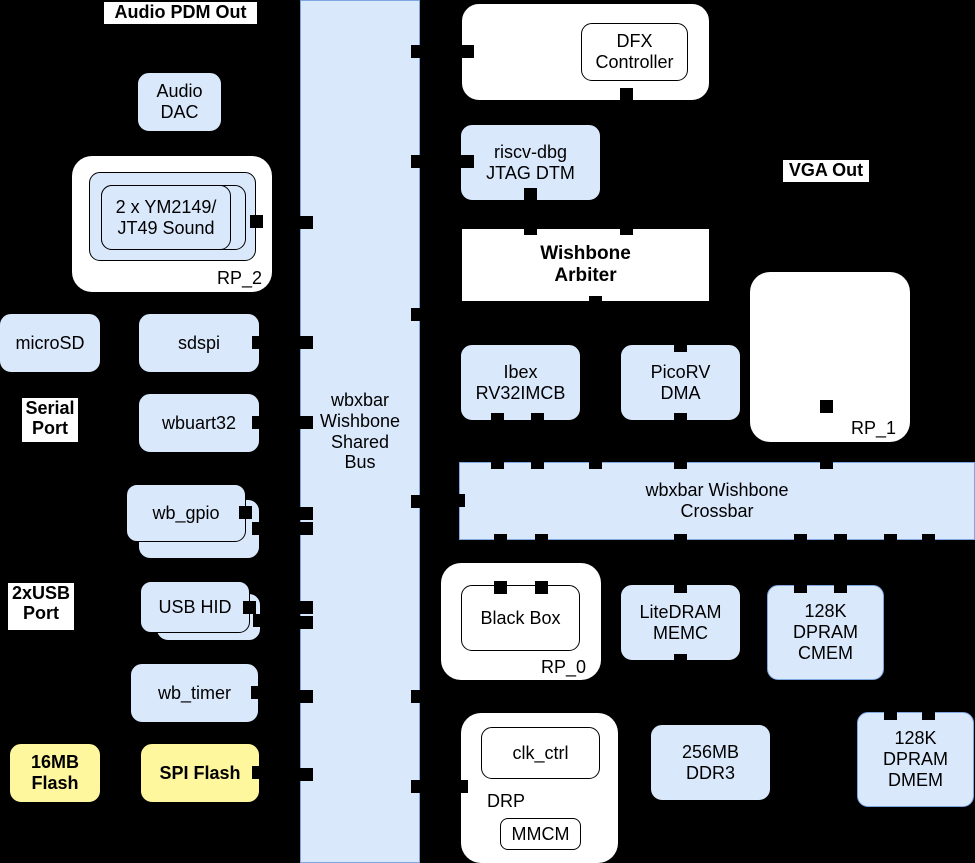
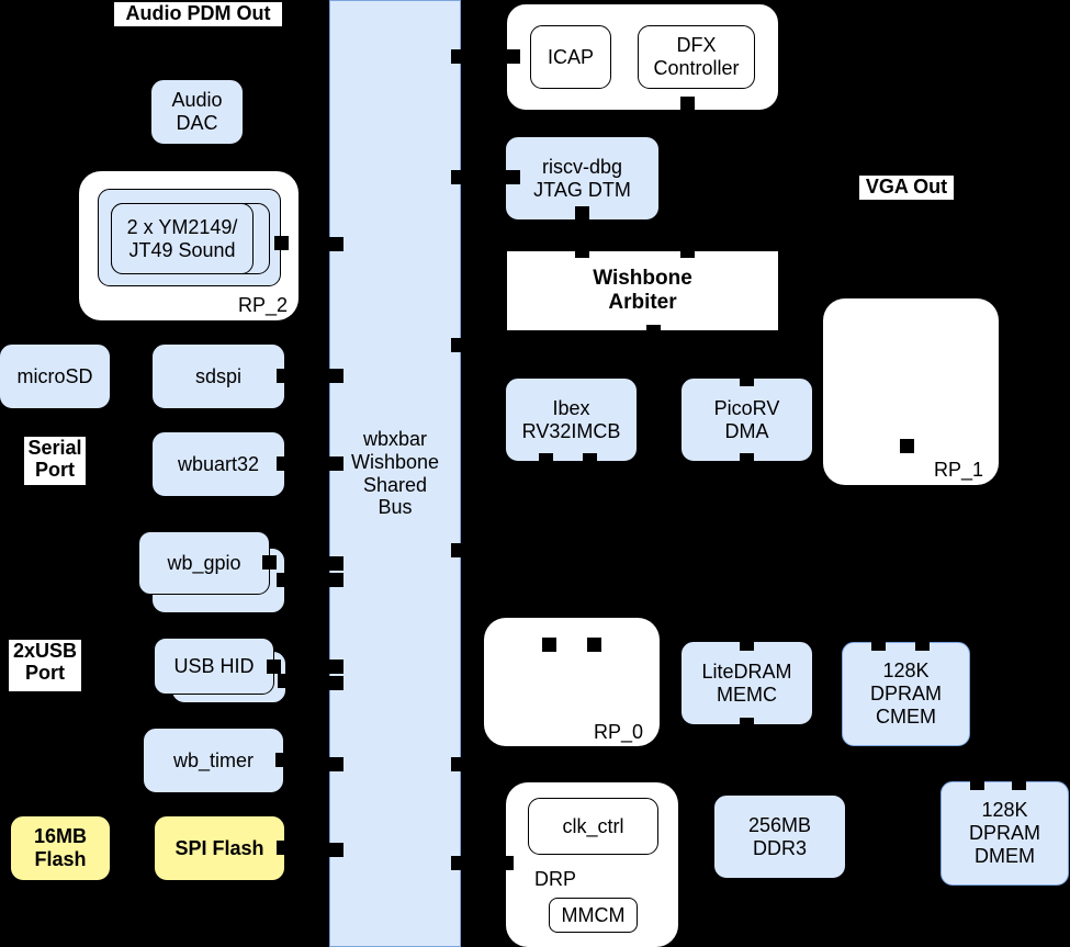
  Audio PDM Out
  VGA Out
  Serial
  Port
  2xUSB
  Port
  Audio
  DAC
  2 x YM2149/
  JT49 Sound
  RP_2
  microSD
  sdspi
  wbuart32
  wb_gpio
  USB HID
  wb_timer
  16MB
  Flash
  SPI Flash
  wbxbar
  Wishbone
  Shared
  Bus
+ ICAP
  DFX
  Controller
  riscv-dbg
  JTAG DTM
  Wishbone
  Arbiter
  Ibex
  RV32IMCB
  PicoRV
  DMA
  RP_1
- wbxbar Wishbone
- Crossbar
- Black Box
  RP_0
  LiteDRAM
  MEMC
  128K
  DPRAM
  CMEM
  clk_ctrl
  DRP
  MMCM
  256MB
  DDR3
  128K
  DPRAM
  DMEM
